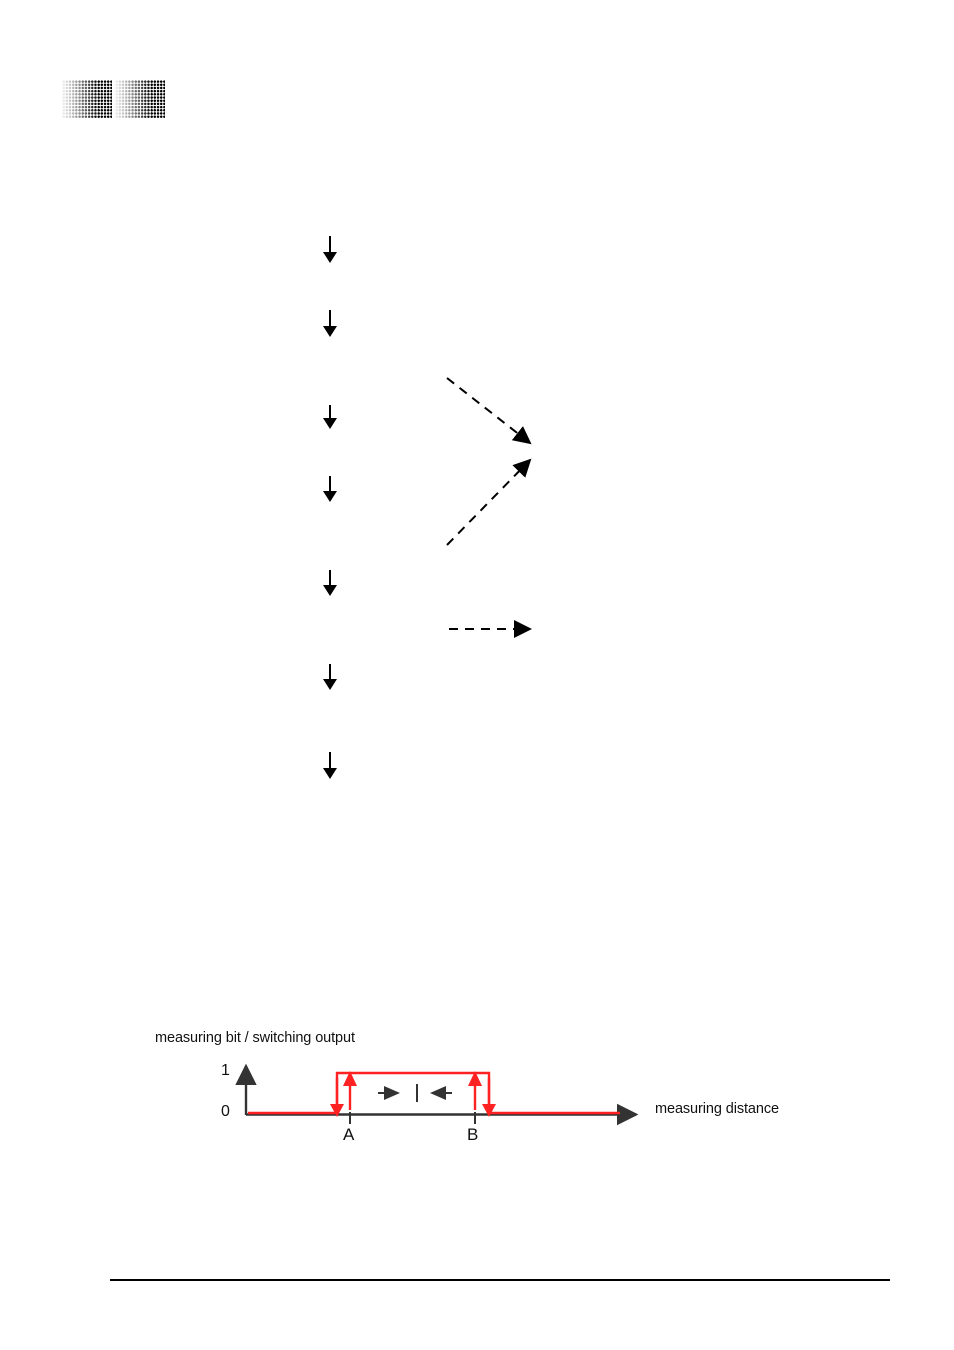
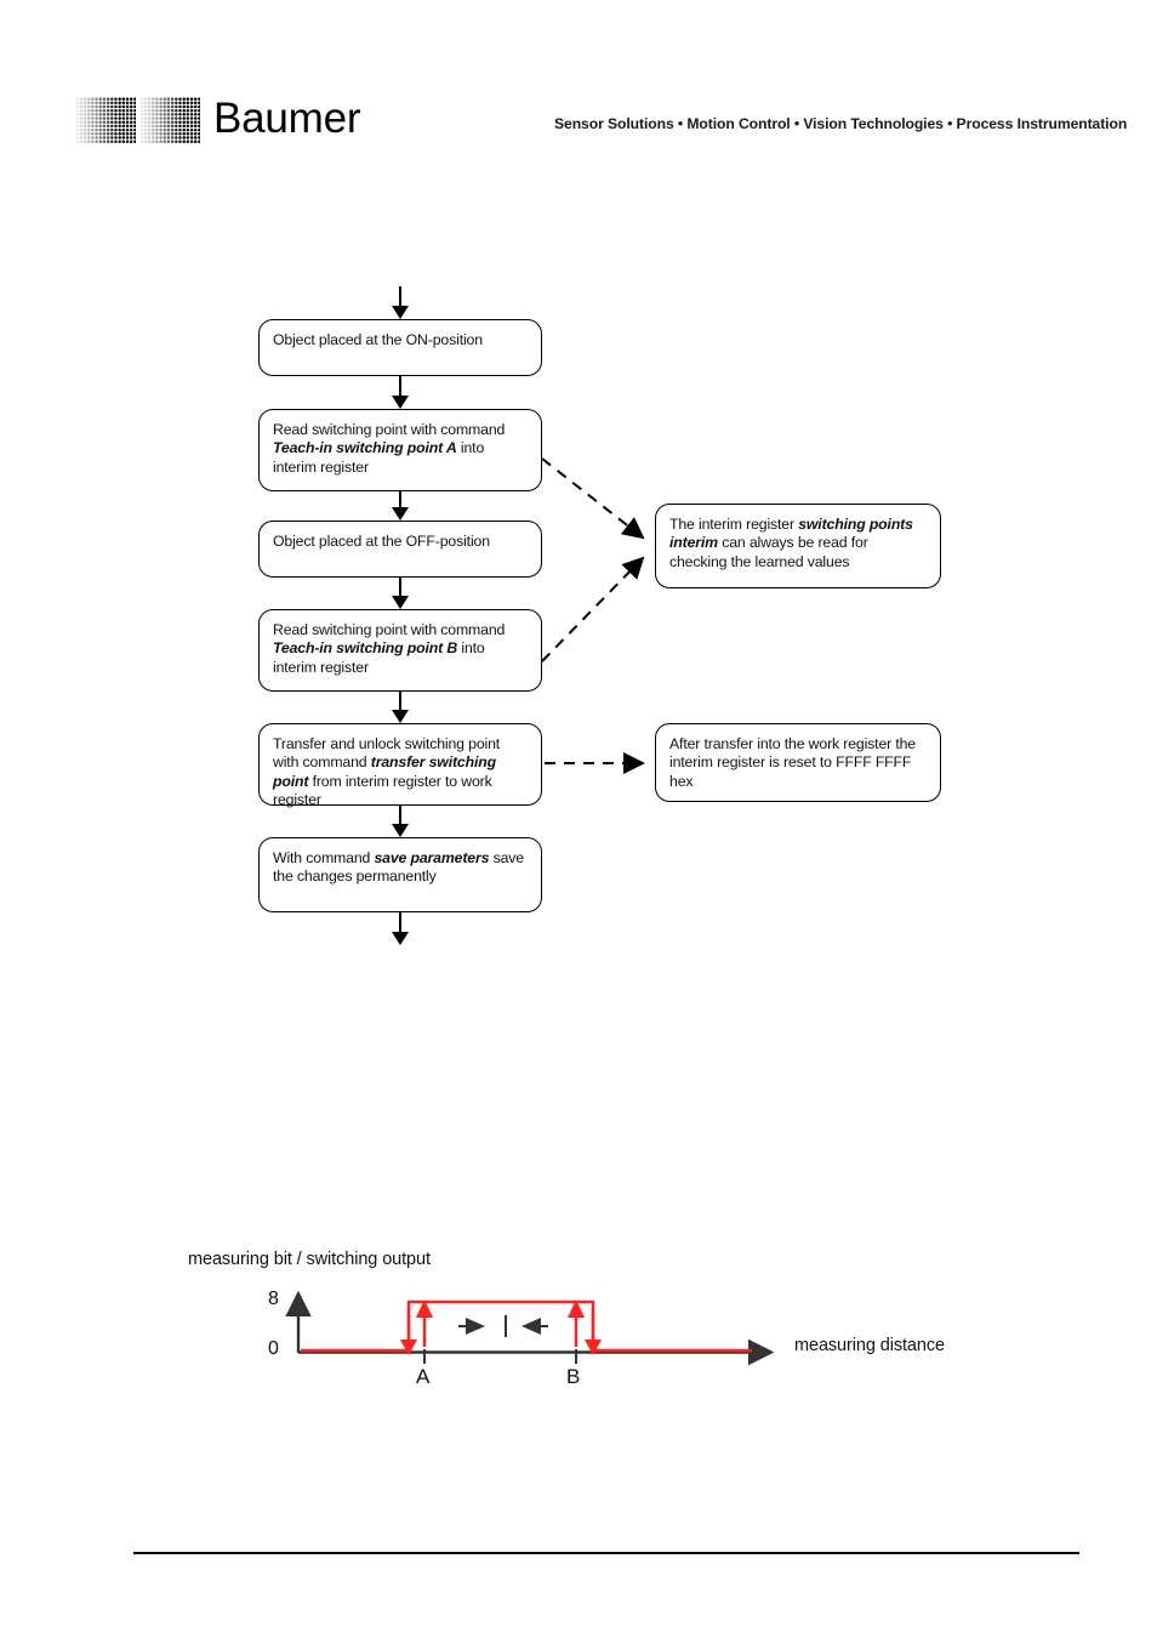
+ Baumer
+ Sensor Solutions • Motion Control • Vision Technologies • Process Instrumentation
+ Object placed at the ON-position
+ Read switching point with command Teach-in switching point A into interim register
+ Object placed at the OFF-position
+ Read switching point with command Teach-in switching point B into interim register
+ Transfer and unlock switching point with command transfer switching point from interim register to work register
+ With command save parameters save the changes permanently
+ The interim register switching points interim can always be read for checking the learned values
+ After transfer into the work register the interim register is reset to FFFF FFFF hex
  measuring bit / switching output
  measuring distance
- 1
+ 8
  0
  A
  B
